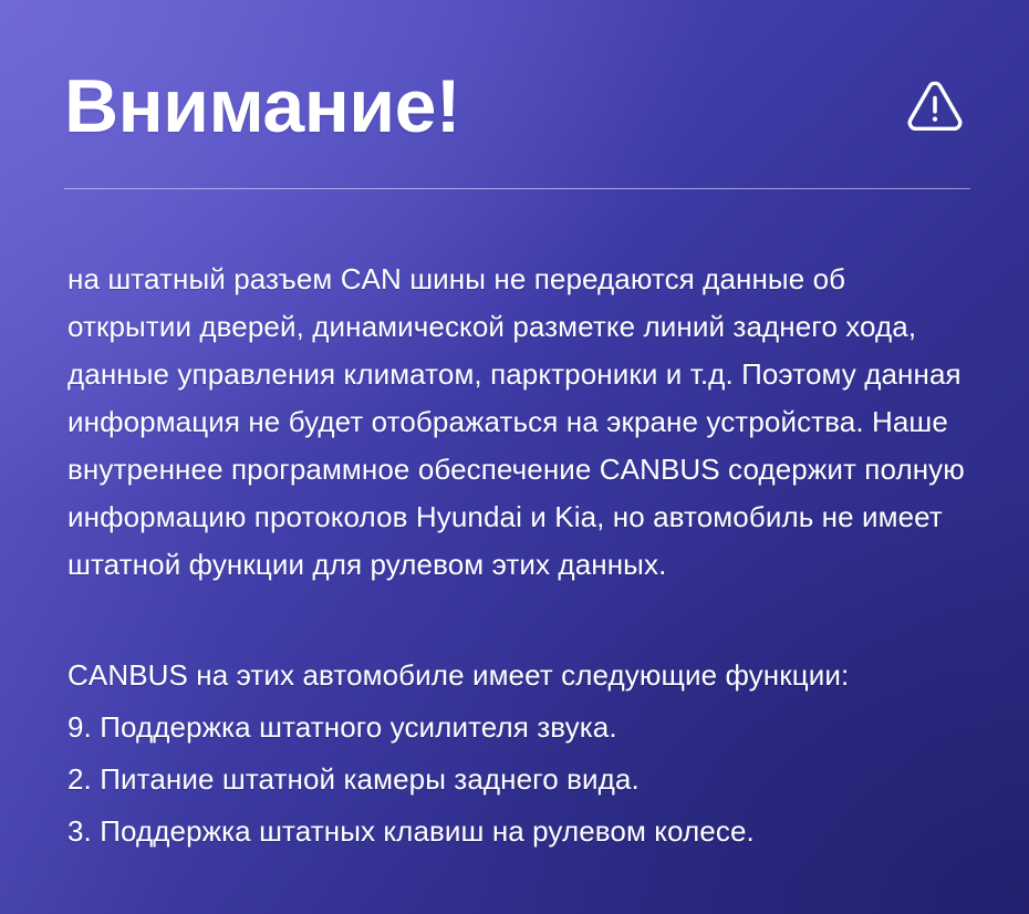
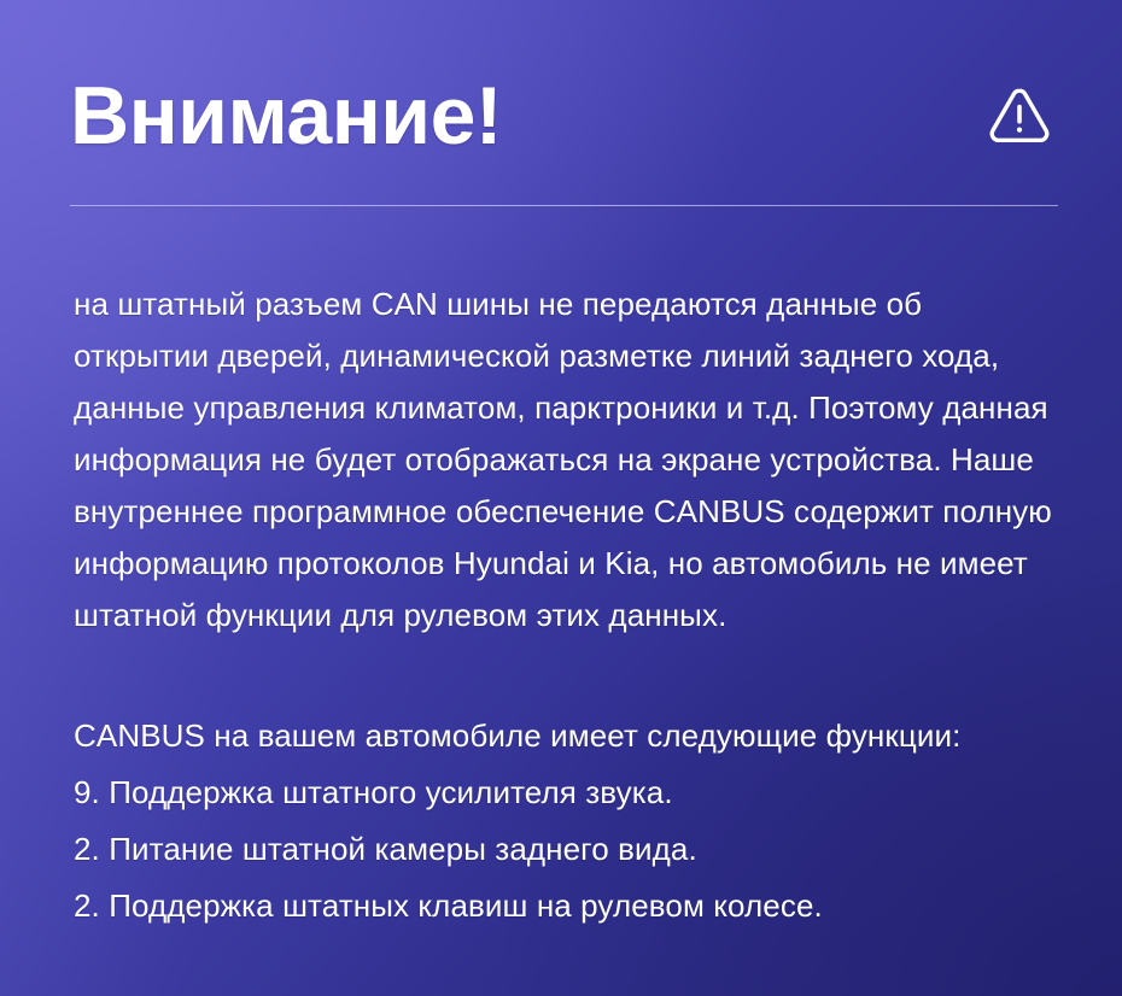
  Внимание!
  на штатный разъем CAN шины не передаются данные об открытии дверей, динамической разметке линий заднего хода, данные управления климатом, парктроники и т.д. Поэтому данная информация не будет отображаться на экране устройства. Наше внутреннее программное обеспечение CANBUS содержит полную информацию протоколов Hyundai и Kia, но автомобиль не имеет штатной функции для рулевом этих данных.
- CANBUS на этих автомобиле имеет следующие функции:
+ CANBUS на вашем автомобиле имеет следующие функции:
  9. Поддержка штатного усилителя звука.
  2. Питание штатной камеры заднего вида.
- 3. Поддержка штатных клавиш на рулевом колесе.
+ 2. Поддержка штатных клавиш на рулевом колесе.
